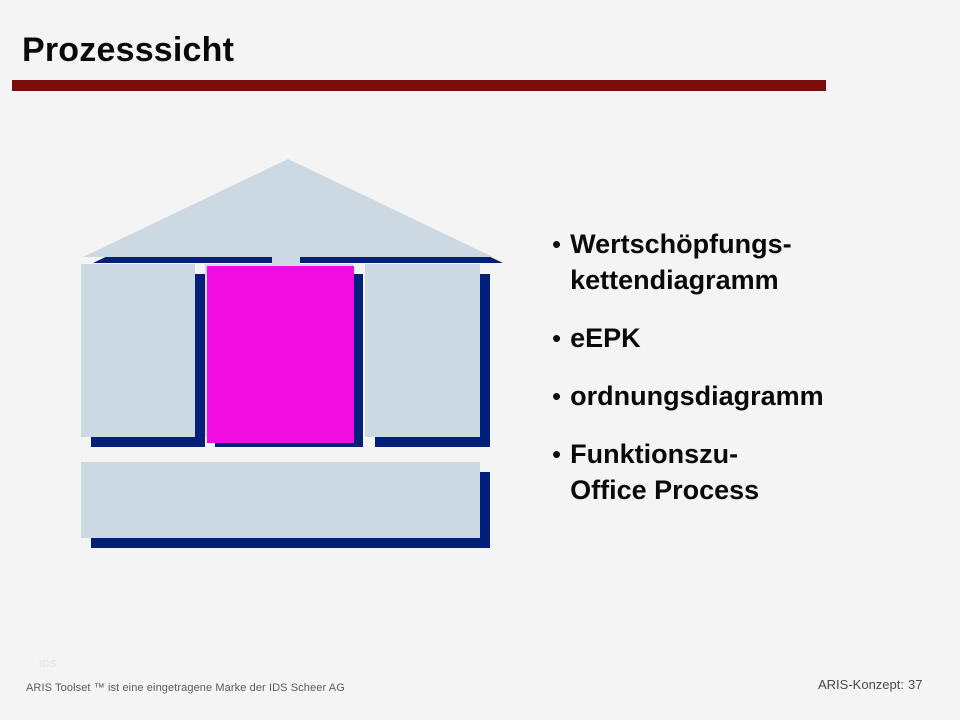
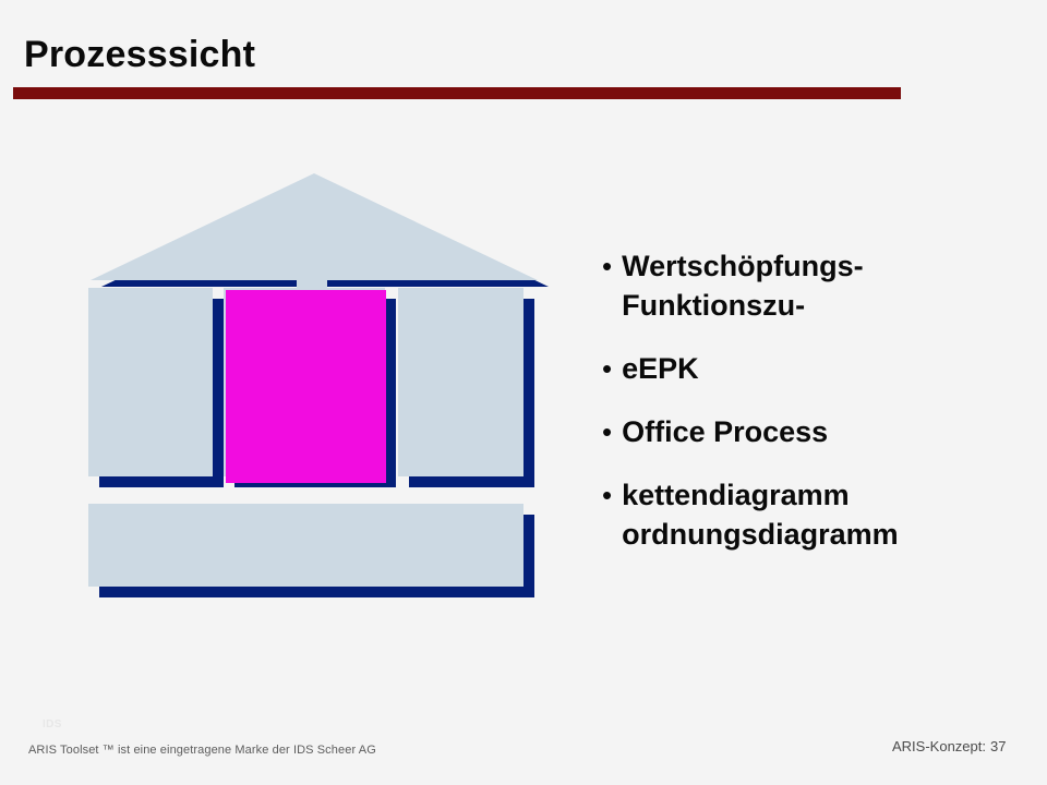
  Prozesssicht
  •
  Wertschöpfungs-
- kettendiagramm
+ Funktionszu-
  •
  eEPK
  •
- ordnungsdiagramm
+ Office Process
  •
- Funktionszu-
+ kettendiagramm
- Office Process
+ ordnungsdiagramm
  ARIS Toolset ™ ist eine eingetragene Marke der IDS Scheer AG
  ARIS-Konzept: 37
